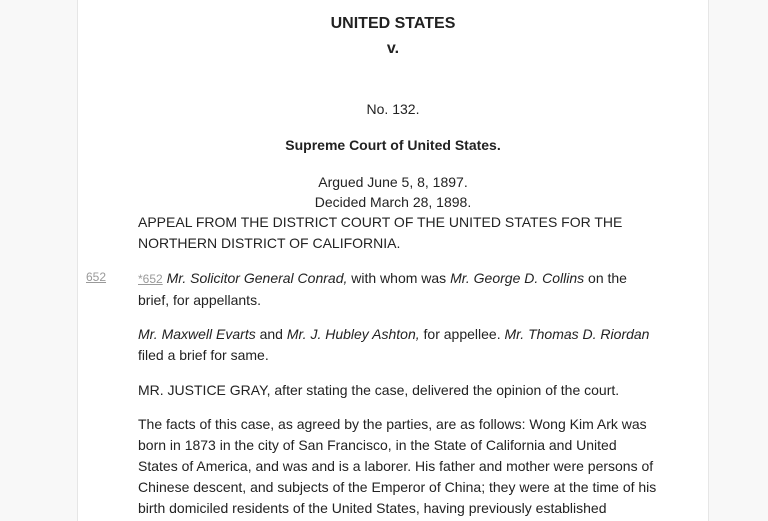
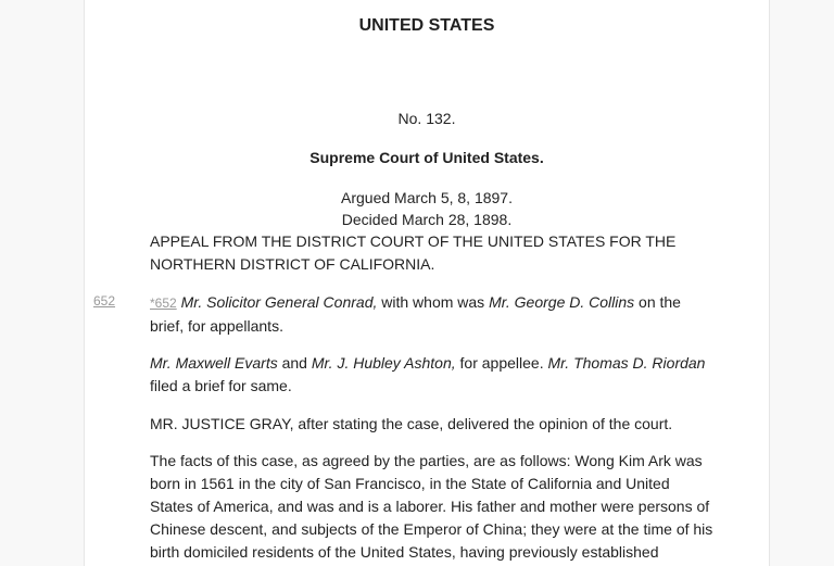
  UNITED STATES
- v.
  No. 132.
  Supreme Court of United States.
- Argued June 5, 8, 1897.
+ Argued March 5, 8, 1897.
  Decided March 28, 1898.
  APPEAL FROM THE DISTRICT COURT OF THE UNITED STATES FOR THE NORTHERN DISTRICT OF CALIFORNIA.
  *652 Mr. Solicitor General Conrad, with whom was Mr. George D. Collins on the brief, for appellants.
  Mr. Maxwell Evarts and Mr. J. Hubley Ashton, for appellee. Mr. Thomas D. Riordan filed a brief for same.
  MR. JUSTICE GRAY, after stating the case, delivered the opinion of the court.
- The facts of this case, as agreed by the parties, are as follows: Wong Kim Ark was born in 1873 in the city of San Francisco, in the State of California and United States of America, and was and is a laborer. His father and mother were persons of Chinese descent, and subjects of the Emperor of China; they were at the time of his birth domiciled residents of the United States, having previously established
+ The facts of this case, as agreed by the parties, are as follows: Wong Kim Ark was born in 1561 in the city of San Francisco, in the State of California and United States of America, and was and is a laborer. His father and mother were persons of Chinese descent, and subjects of the Emperor of China; they were at the time of his birth domiciled residents of the United States, having previously established
  652
